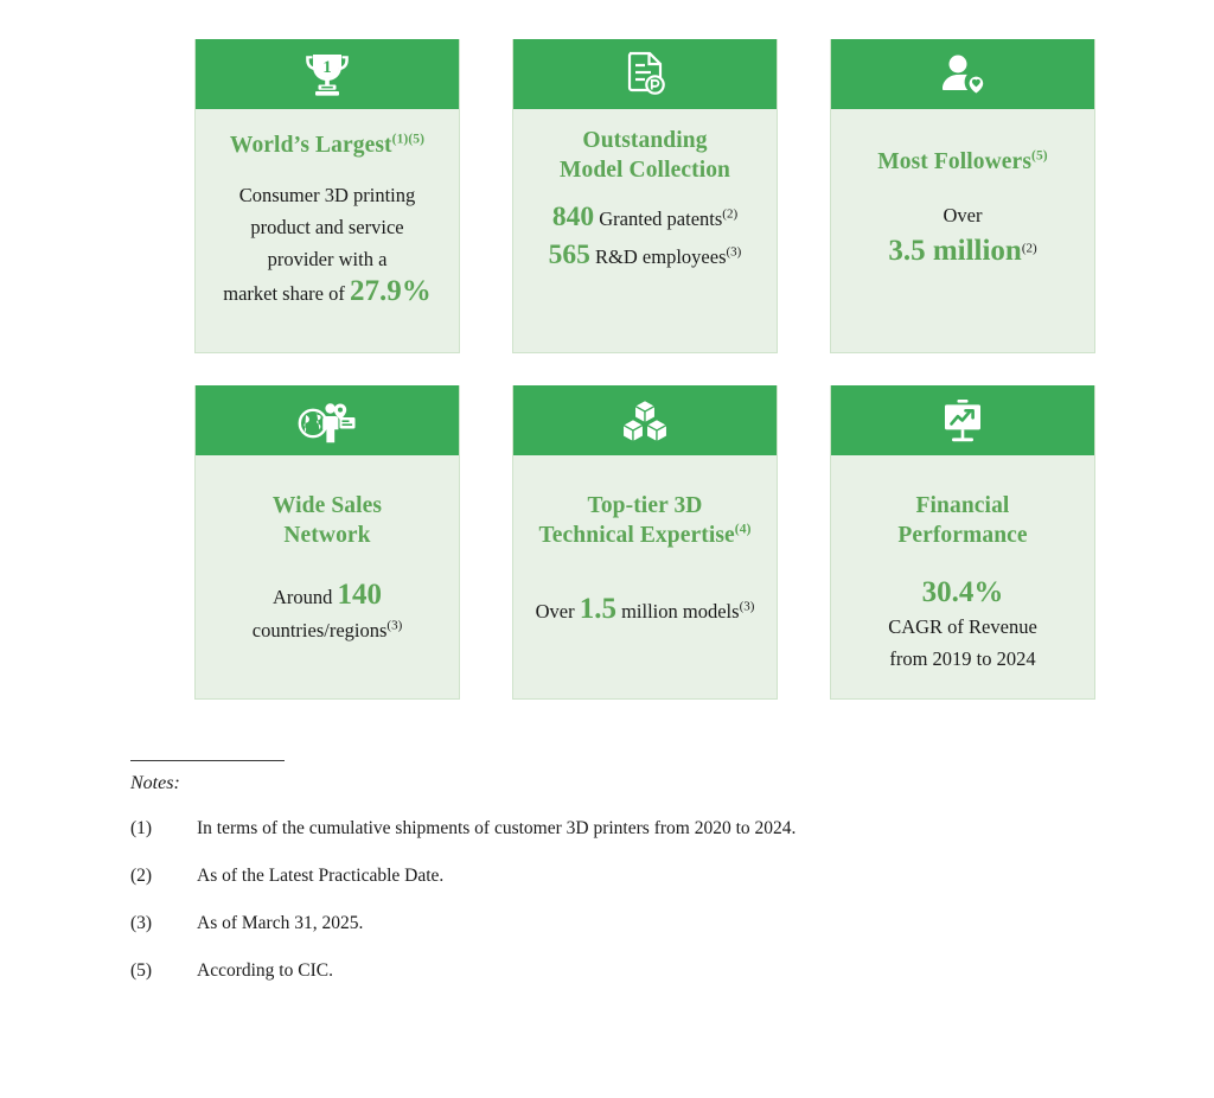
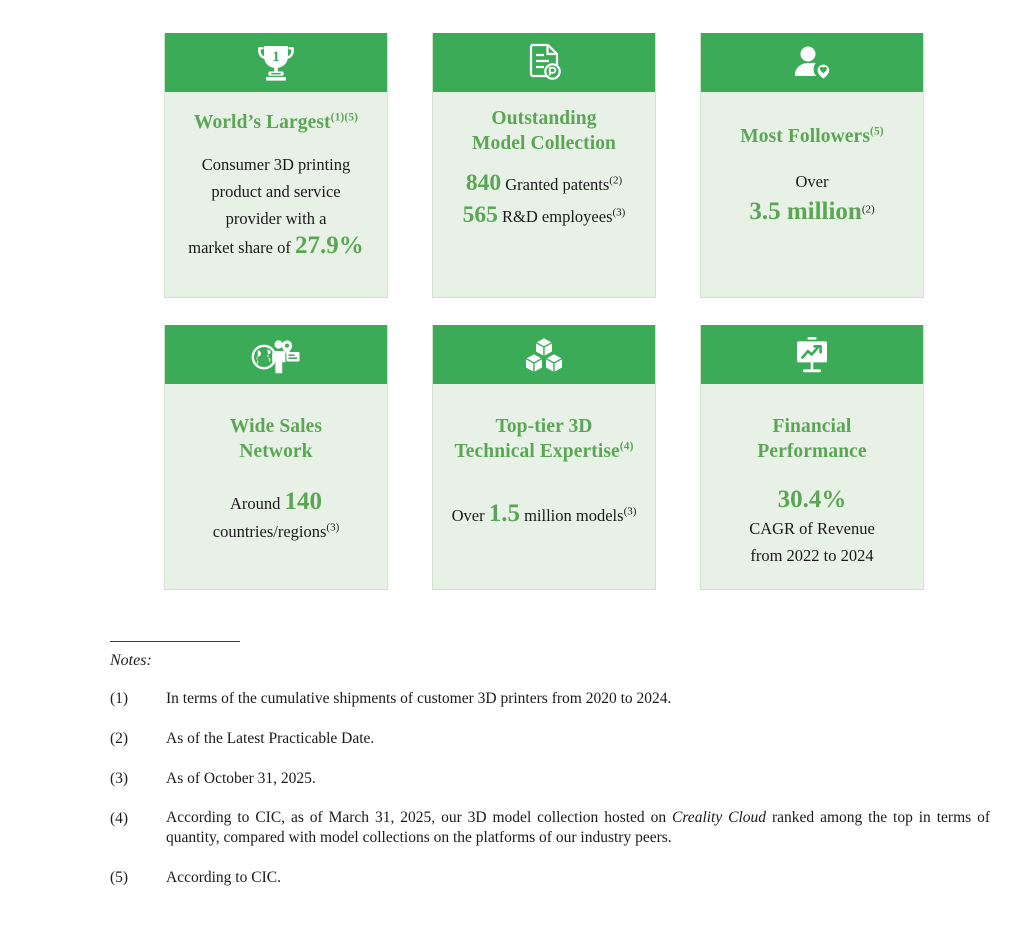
  1
  World’s Largest(1)(5)
  Consumer 3D printing
  product and service
  provider with a
  market share of 27.9%
  Outstanding
  Model Collection
  840 Granted patents(2)
  565 R&D employees(3)
  Most Followers(5)
  Over
  3.5 million(2)
  Wide Sales
  Network
  Around 140
  countries/regions(3)
  Top-tier 3D
  Technical Expertise(4)
  Over 1.5 million models(3)
  Financial
  Performance
  30.4%
  CAGR of Revenue
- from 2019 to 2024
+ from 2022 to 2024
  Notes:
  (1)
  In terms of the cumulative shipments of customer 3D printers from 2020 to 2024.
  (2)
  As of the Latest Practicable Date.
  (3)
- As of March 31, 2025.
+ As of October 31, 2025.
+ (4)
+ According to CIC, as of March 31, 2025, our 3D model collection hosted on Creality Cloud ranked among the top in terms of quantity, compared with model collections on the platforms of our industry peers.
  (5)
  According to CIC.
